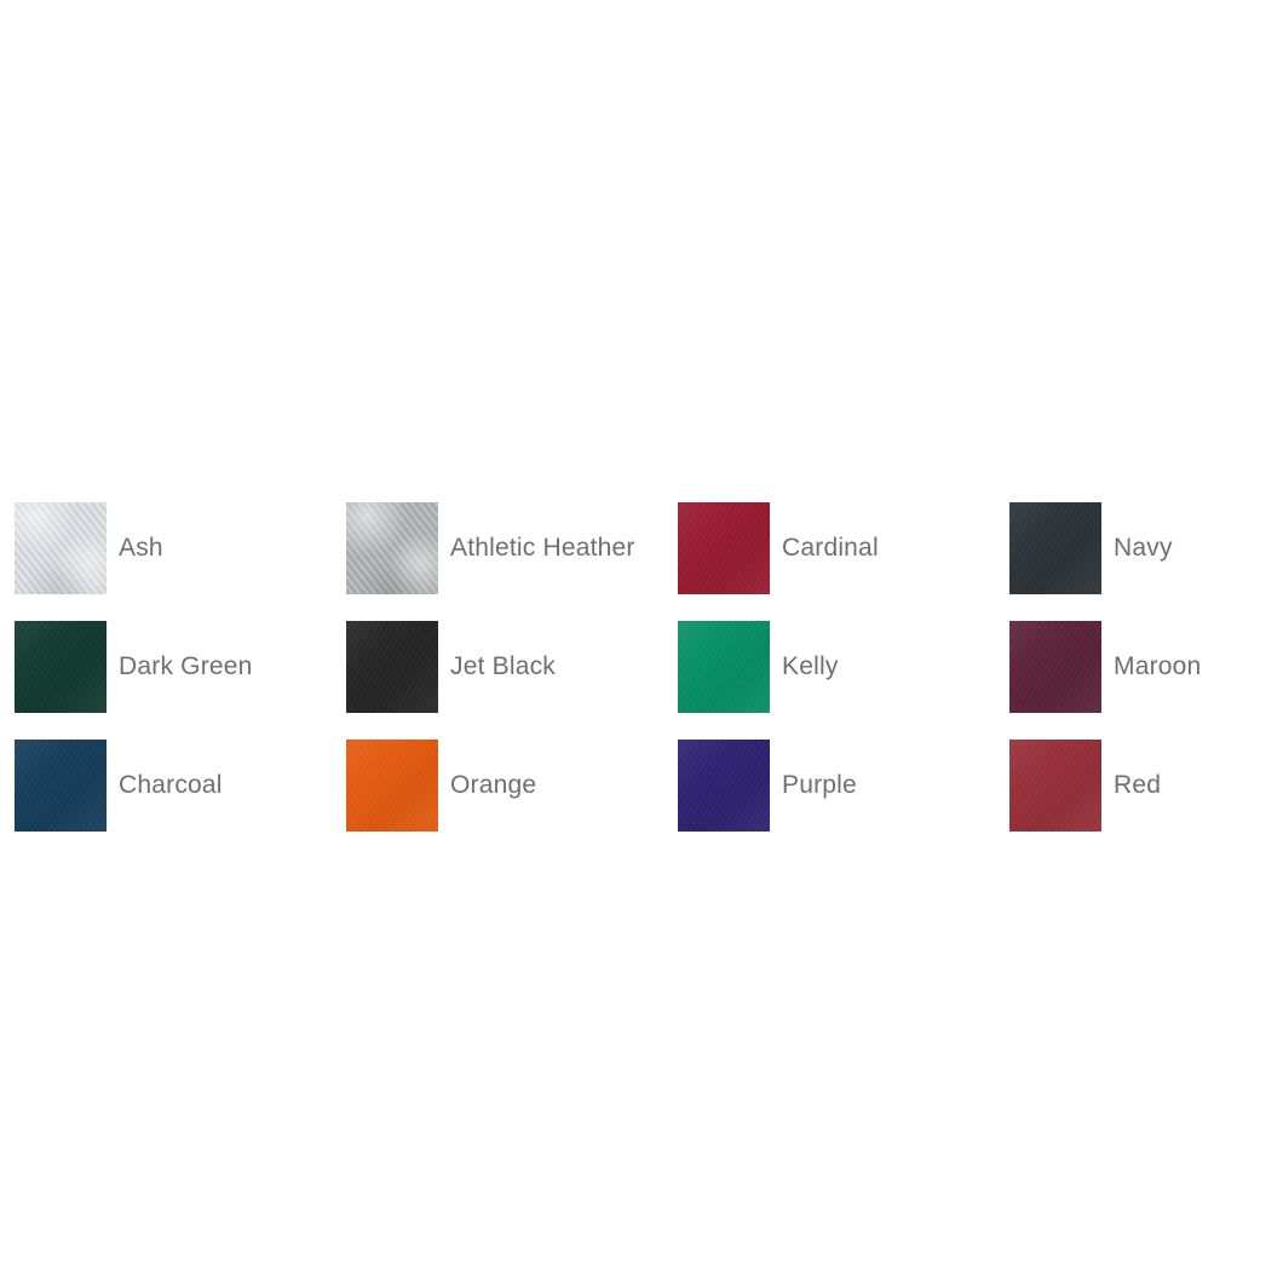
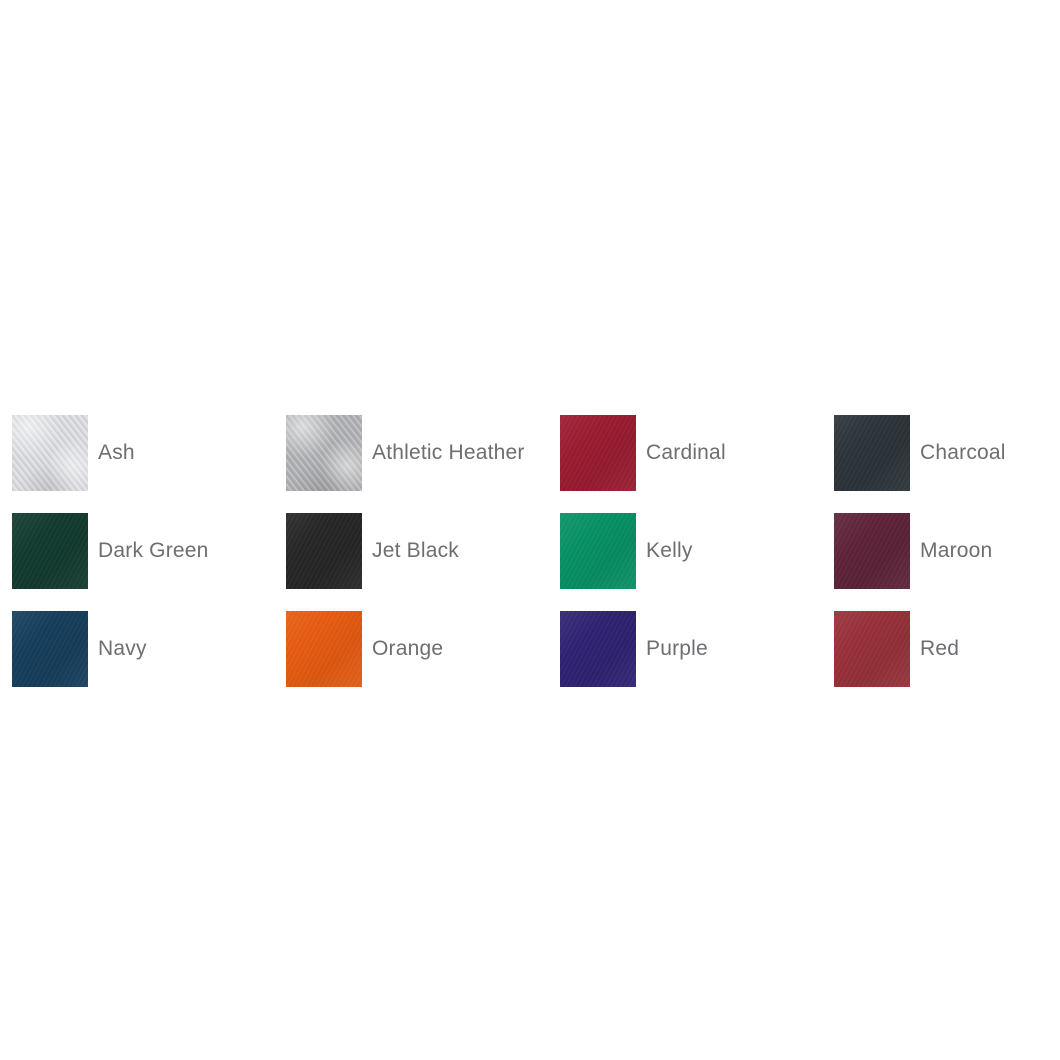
  Ash
  Athletic Heather
  Cardinal
- Navy
+ Charcoal
  Dark Green
  Jet Black
  Kelly
  Maroon
- Charcoal
+ Navy
  Orange
  Purple
  Red
